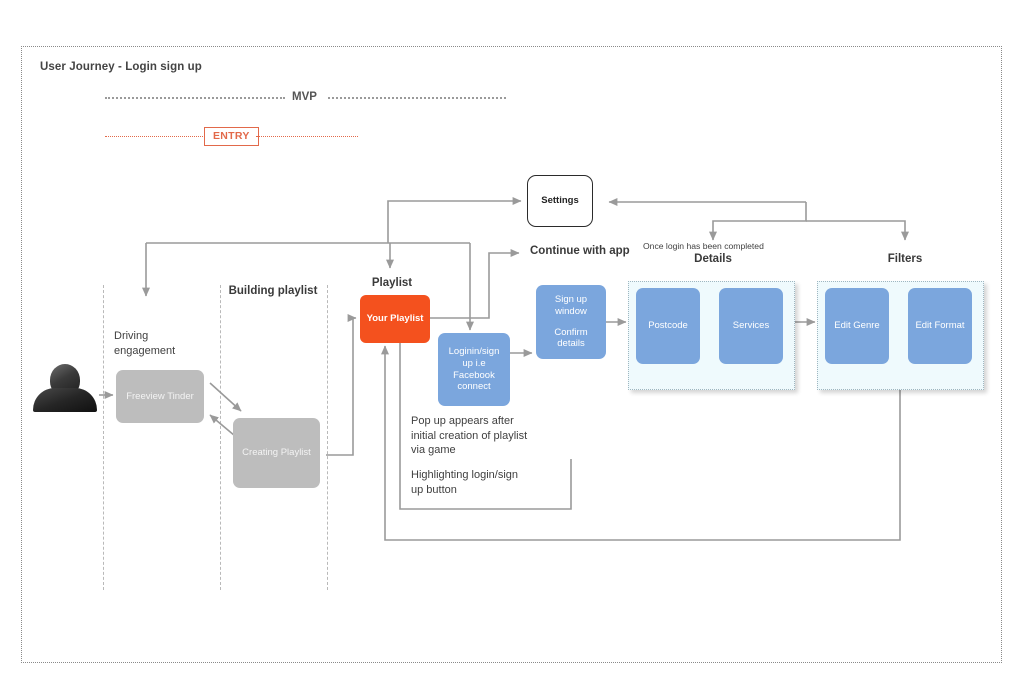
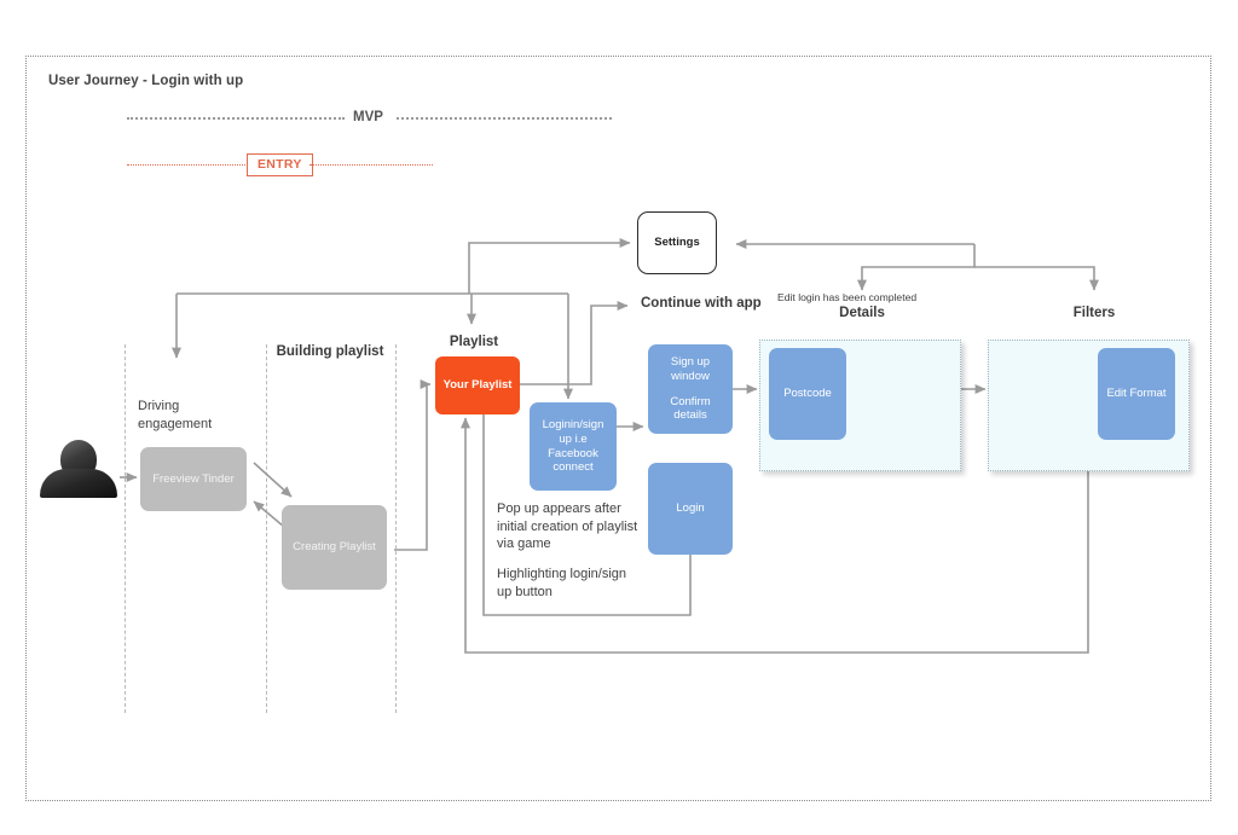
- User Journey - Login sign up
+ User Journey - Login with up
  MVP
  ENTRY
  Building playlist
  Playlist
  Continue with app
  Details
  Filters
  Driving
  engagement
  Pop up appears after
  initial creation of playlist
  via game
  Highlighting login/sign
  up button
- Once login has been completed
+ Edit login has been completed
  Freeview Tinder
  Creating Playlist
  Your Playlist
  Loginin/sign
  up i.e
  Facebook
  connect
  Sign up
  window
  Confirm
  details
+ Login
  Settings
  Postcode
- Services
- Edit Genre
  Edit Format
